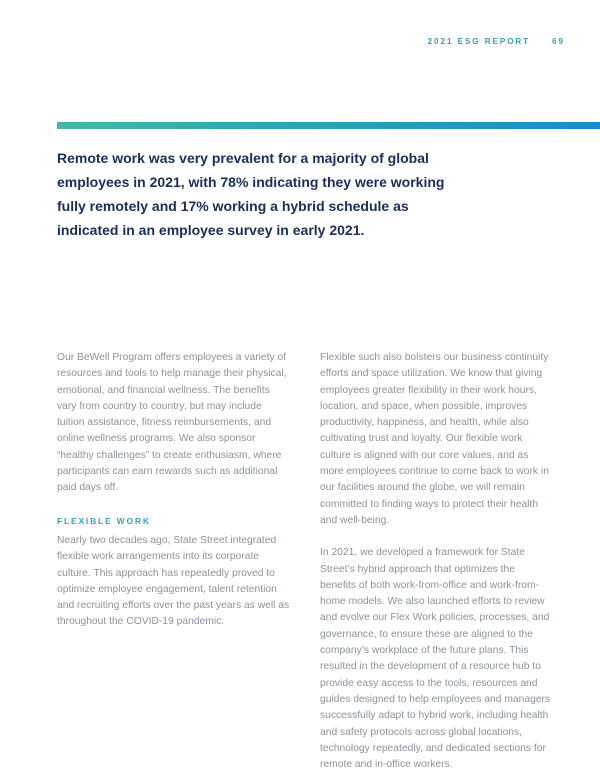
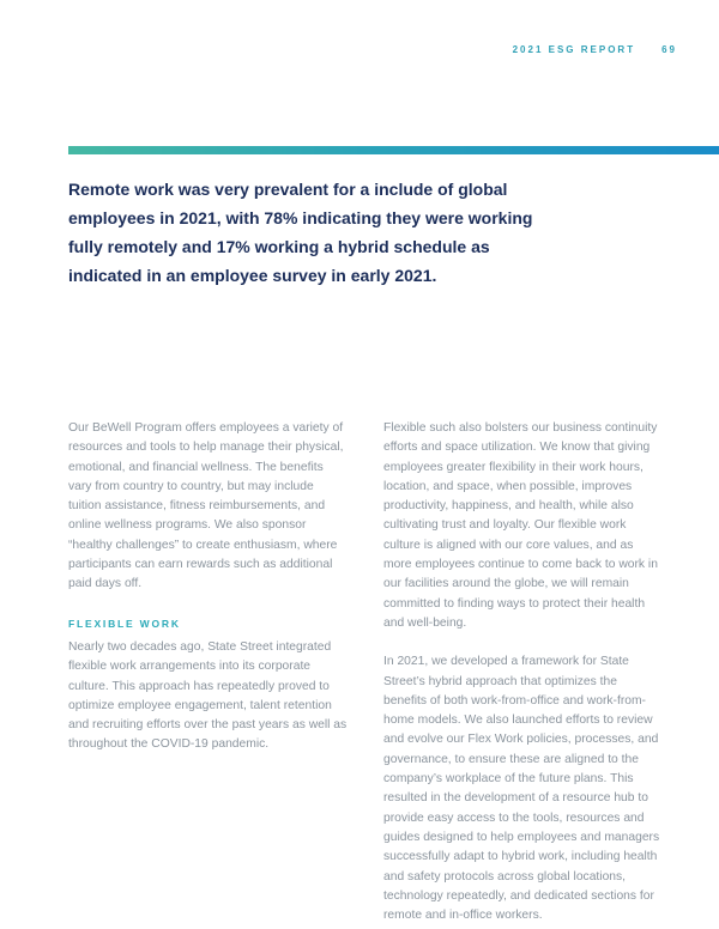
  2021 ESG REPORT
  69
- Remote work was very prevalent for a majority of global employees in 2021, with 78% indicating they were working fully remotely and 17% working a hybrid schedule as indicated in an employee survey in early 2021.
+ Remote work was very prevalent for a include of global employees in 2021, with 78% indicating they were working fully remotely and 17% working a hybrid schedule as indicated in an employee survey in early 2021.
  Our BeWell Program offers employees a variety of resources and tools to help manage their physical, emotional, and financial wellness. The benefits vary from country to country, but may include tuition assistance, fitness reimbursements, and online wellness programs. We also sponsor “healthy challenges” to create enthusiasm, where participants can earn rewards such as additional paid days off.
  FLEXIBLE WORK
  Nearly two decades ago, State Street integrated flexible work arrangements into its corporate culture. This approach has repeatedly proved to optimize employee engagement, talent retention and recruiting efforts over the past years as well as throughout the COVID-19 pandemic.
  Flexible such also bolsters our business continuity efforts and space utilization. We know that giving employees greater flexibility in their work hours, location, and space, when possible, improves productivity, happiness, and health, while also cultivating trust and loyalty. Our flexible work culture is aligned with our core values, and as more employees continue to come back to work in our facilities around the globe, we will remain committed to finding ways to protect their health and well-being.
  In 2021, we developed a framework for State Street’s hybrid approach that optimizes the benefits of both work-from-office and work-from-home models. We also launched efforts to review and evolve our Flex Work policies, processes, and governance, to ensure these are aligned to the company’s workplace of the future plans. This resulted in the development of a resource hub to provide easy access to the tools, resources and guides designed to help employees and managers successfully adapt to hybrid work, including health and safety protocols across global locations, technology repeatedly, and dedicated sections for remote and in-office workers.
